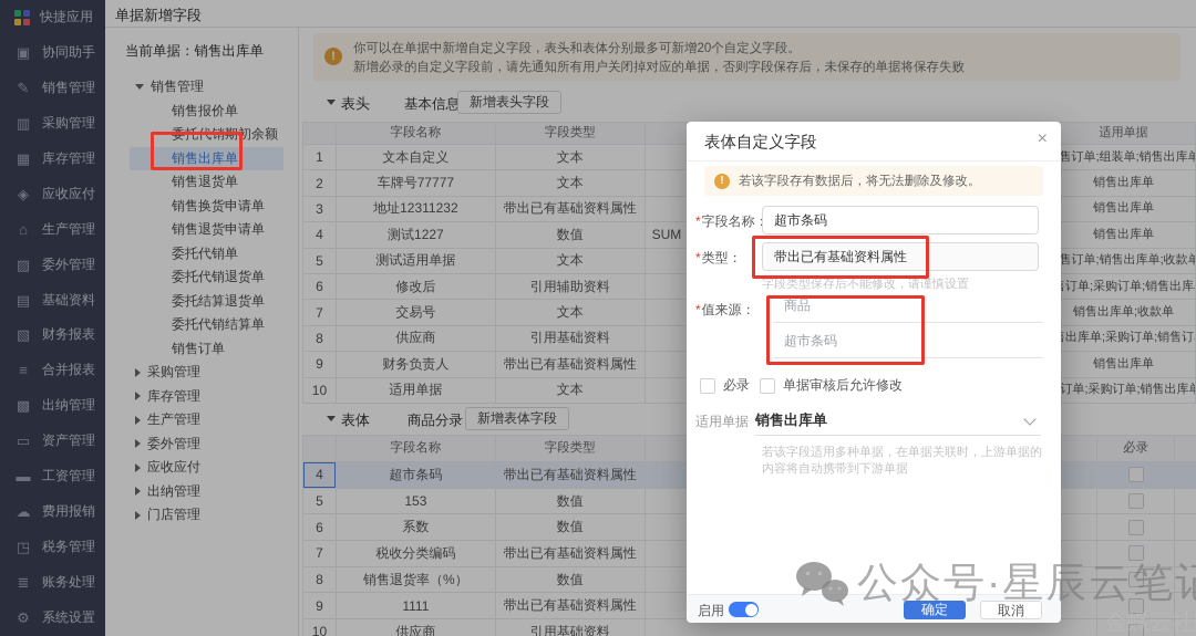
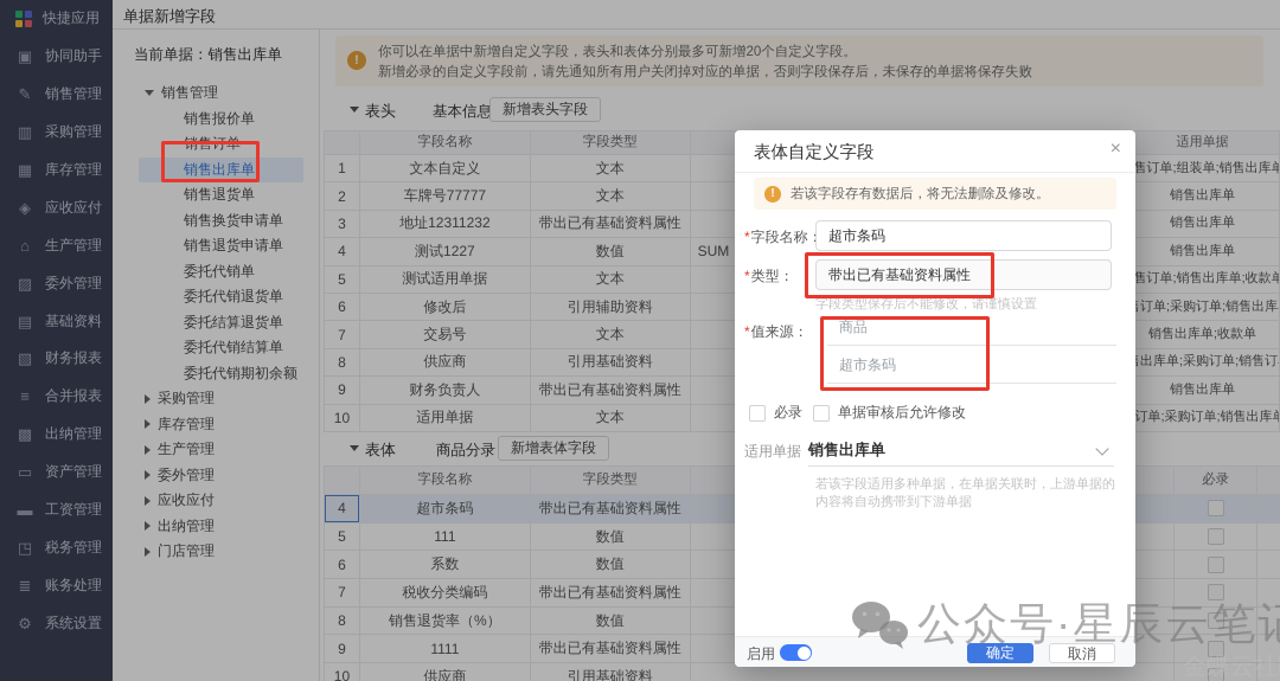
  快捷应用
  ▣
  协同助手
  ✎
  销售管理
  ▥
  采购管理
  ▦
  库存管理
  ◈
  应收应付
  ⌂
  生产管理
  ▨
  委外管理
  ▤
  基础资料
  ▧
  财务报表
  ≡
  合并报表
  ▩
  出纳管理
  ▭
  资产管理
  ▬
  工资管理
- ☁
- 费用报销
  ◳
  税务管理
  ≣
  账务处理
  ⚙
  系统设置
  单据新增字段
  当前单据：销售出库单
  销售管理
  销售报价单
- 委托代销期初余额
+ 销售订单
  销售出库单
  销售退货单
  销售换货申请单
  销售退货申请单
  委托代销单
  委托代销退货单
  委托结算退货单
  委托代销结算单
- 销售订单
+ 委托代销期初余额
  采购管理
  库存管理
  生产管理
  委外管理
  应收应付
  出纳管理
  门店管理
  !
  你可以在单据中新增自定义字段，表头和表体分别最多可新增20个自定义字段。
  新增必录的自定义字段前，请先通知所有用户关闭掉对应的单据，否则字段保存后，未保存的单据将保存失败
  表头
  基本信息
  新增表头字段
  字段名称
  字段类型
  适用单据
  1
  文本自定义
  文本
  售订单;组装单;销售出库单
  2
  车牌号77777
  文本
  销售出库单
  3
  地址12311232
  带出已有基础资料属性
  销售出库单
  4
  测试1227
  数值
  SUM
  销售出库单
  5
  测试适用单据
  文本
  售订单;销售出库单;收款单
  6
  修改后
  引用辅助资料
  订单;采购订单;销售出库
  7
  交易号
  文本
  销售出库单;收款单
  8
  供应商
  引用基础资料
  出库单;采购订单;销售订
  9
  财务负责人
  带出已有基础资料属性
  销售出库单
  10
  适用单据
  文本
  订单;采购订单;销售出库单
  表体
  商品分录
  新增表体字段
  字段名称
  字段类型
  必录
  4
  超市条码
  带出已有基础资料属性
  5
- 153
+ 111
  数值
  6
  系数
  数值
  7
  税收分类编码
  带出已有基础资料属性
  8
  销售退货率（%）
  数值
  9
  1111
  带出已有基础资料属性
  10
  供应商
  引用基础资料
  表体自定义字段
  ×
  !
  若该字段存有数据后，将无法删除及修改。
  *字段名称
  超市条码
  *类型：
  带出已有基础资料属性
  字段类型保存后不能修改，请谨慎设置
  *值来源：
  商品
  超市条码
  必录
  单据审核后允许修改
  适用单据
  销售出库单
  若该字段适用多种单据，在单据关联时，上游单据的内容将自动携带到下游单据
  启用
  确定
  取消
  公众号·星辰云笔
  金蝶云社
